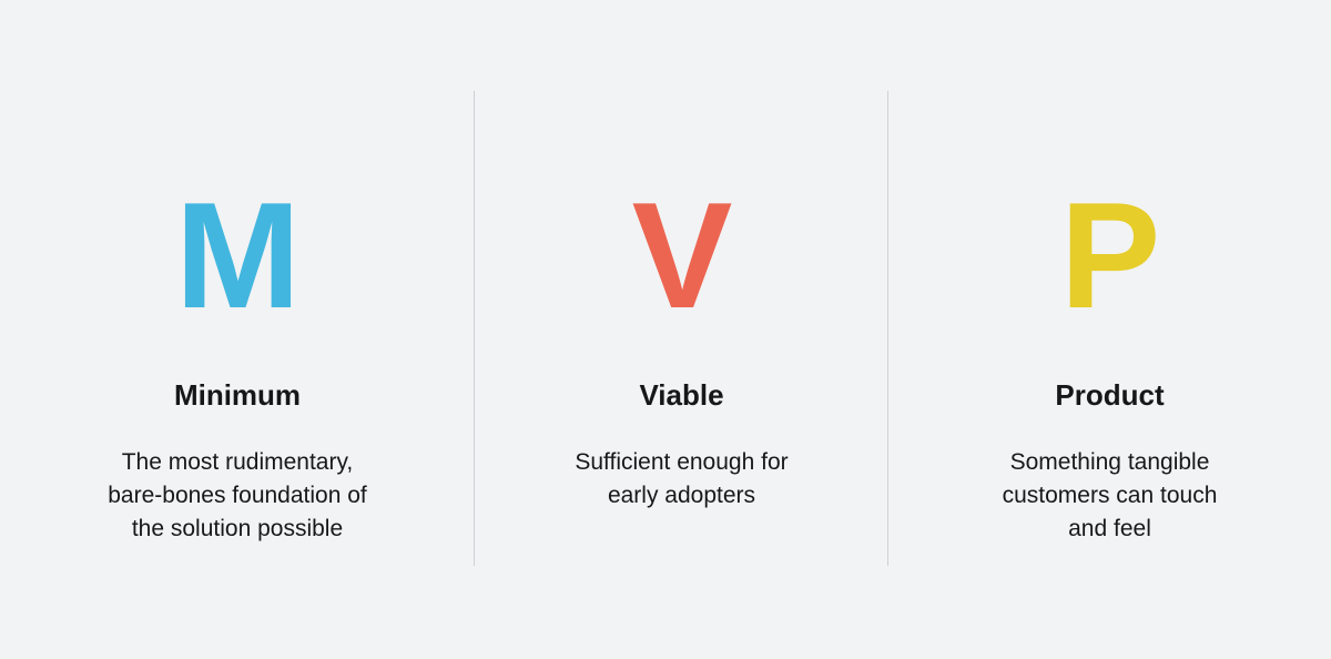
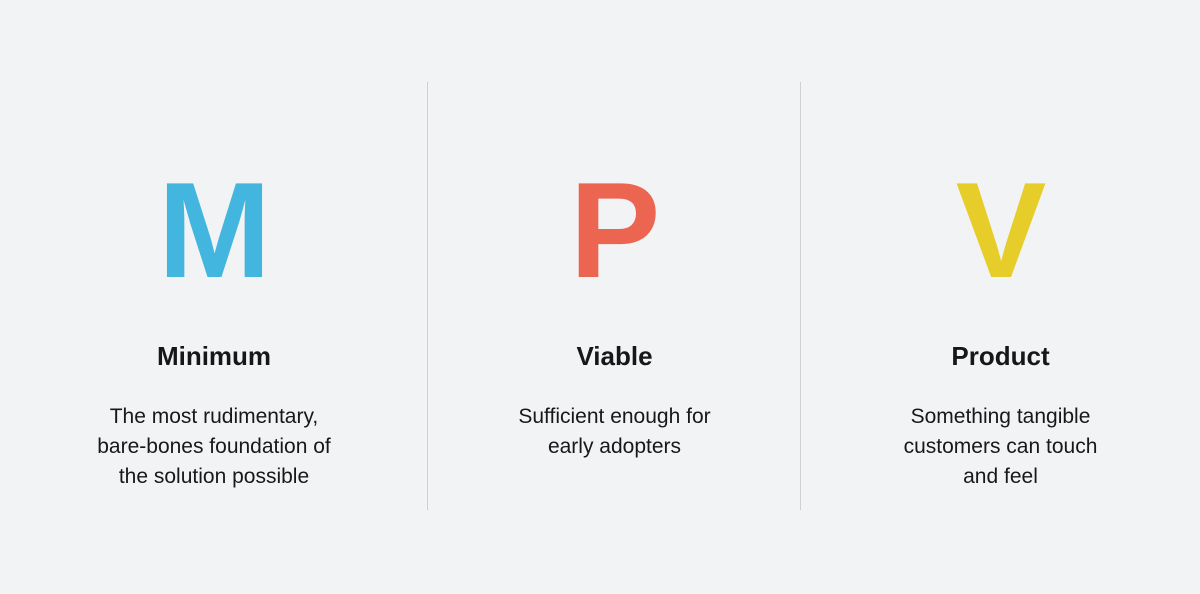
  M
  Minimum
  The most rudimentary,
  bare-bones foundation of
  the solution possible
- V
+ P
  Viable
  Sufficient enough for
  early adopters
- P
+ V
  Product
  Something tangible
  customers can touch
  and feel
